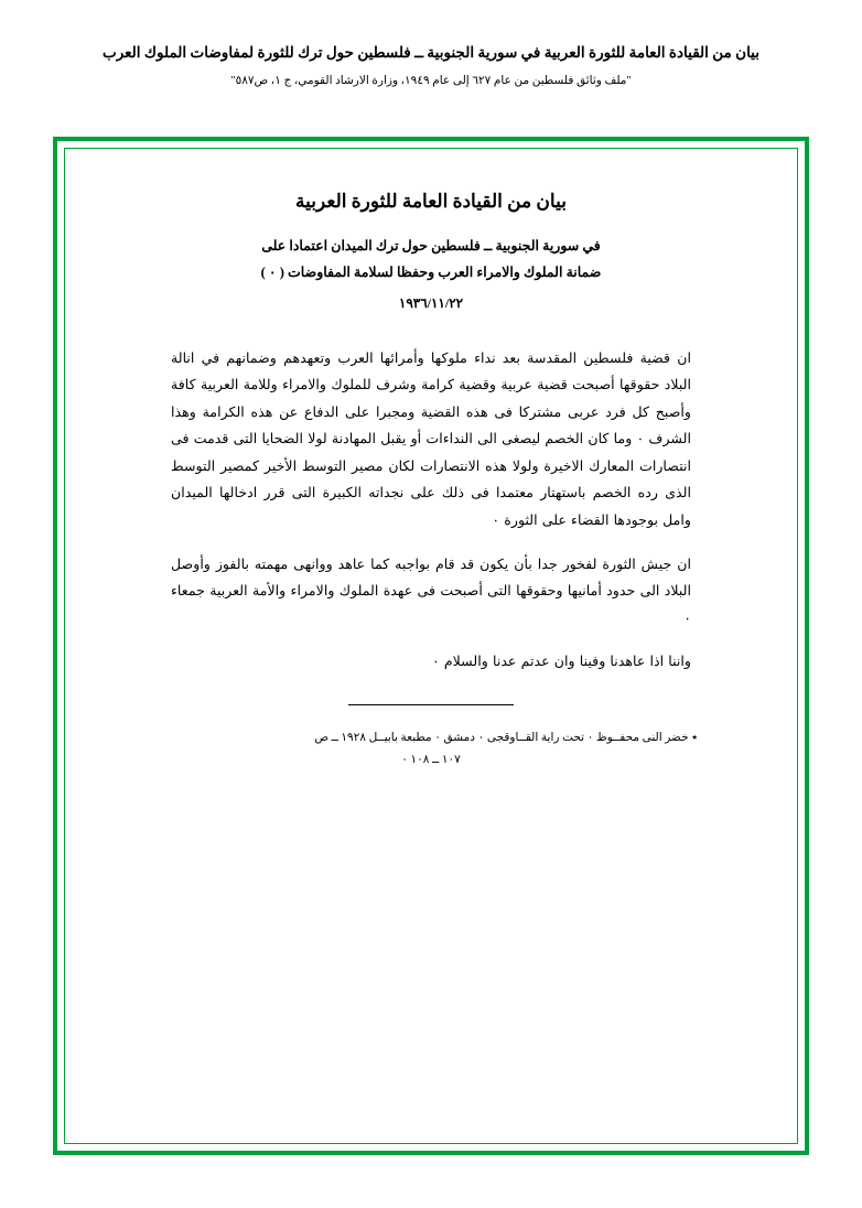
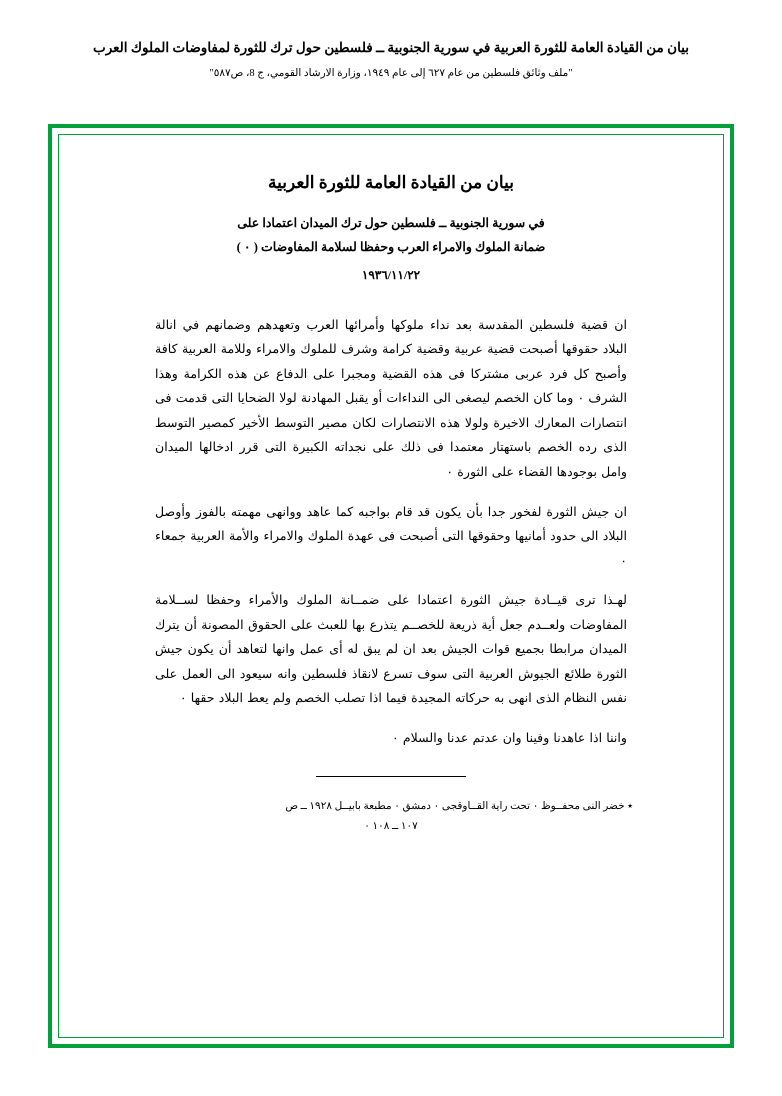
  بيان من القيادة العامة للثورة العربية في سورية الجنوبية ــ فلسطين حول ترك للثورة لمفاوضات الملوك العرب
- "ملف وثائق فلسطين من عام ٦٢٧ إلى عام ١٩٤٩، وزارة الارشاد القومي، ج ١، ص٥٨٧"
+ "ملف وثائق فلسطين من عام ٦٢٧ إلى عام ١٩٤٩، وزارة الارشاد القومي، ج 8، ص٥٨٧"
  بيان من القيادة العامة للثورة العربية
  في سورية الجنوبية ــ فلسطين حول ترك الميدان اعتمادا على
  ضمانة الملوك والامراء العرب وحفظا لسلامة المفاوضات ( ٠ )
  ١٩٣٦/١١/٢٢
  ان قضية فلسطين المقدسة بعد نداء ملوكها وأمرائها العرب وتعهدهم وضمانهم في انالة البلاد حقوقها أصبحت قضية عربية وقضية كرامة وشرف للملوك والامراء وللامة العربية كافة وأصبح كل فرد عربى مشتركا فى هذه القضية ومجبرا على الدفاع عن هذه الكرامة وهذا الشرف ٠ وما كان الخصم ليصغى الى النداءات أو يقبل المهادنة لولا الضحايا التى قدمت فى انتصارات المعارك الاخيرة ولولا هذه الانتصارات لكان مصير التوسط الأخير كمصير التوسط الذى رده الخصم باستهتار معتمدا فى ذلك على نجداته الكبيرة التى قرر ادخالها الميدان وامل بوجودها القضاء على الثورة ٠
  ان جيش الثورة لفخور جدا بأن يكون قد قام بواجبه كما عاهد ووانهى مهمته بالفوز وأوصل البلاد الى حدود أمانيها وحقوقها التى أصبحت فى عهدة الملوك والامراء والأمة العربية جمعاء ٠
+ لهـذا ترى قيــادة جيش الثورة اعتمادا على ضمــانة الملوك والأمراء وحفظا لســلامة المفاوضات ولعــدم جعل أية ذريعة للخصــم يتذرع بها للعبث على الحقوق المصونة أن يترك الميدان مرابطا بجميع قوات الجيش بعد ان لم يبق له أى عمل وانها لتعاهد أن يكون جيش الثورة طلائع الجيوش العربية التى سوف تسرع لانقاذ فلسطين وانه سيعود الى العمل على نفس النظام الذى انهى به حركاته المجيدة فيما اذا تصلب الخصم ولم يعط البلاد حقها ٠
  واننا اذا عاهدنا وفينا وان عدتم عدنا والسلام ٠
  ٭ خضر النى محفــوظ ٠ تحت راية القــاوقجى ٠ دمشق ٠ مطبعة بابيــل ١٩٢٨ ــ ص
  ١٠٧ ــ ١٠٨ ٠
